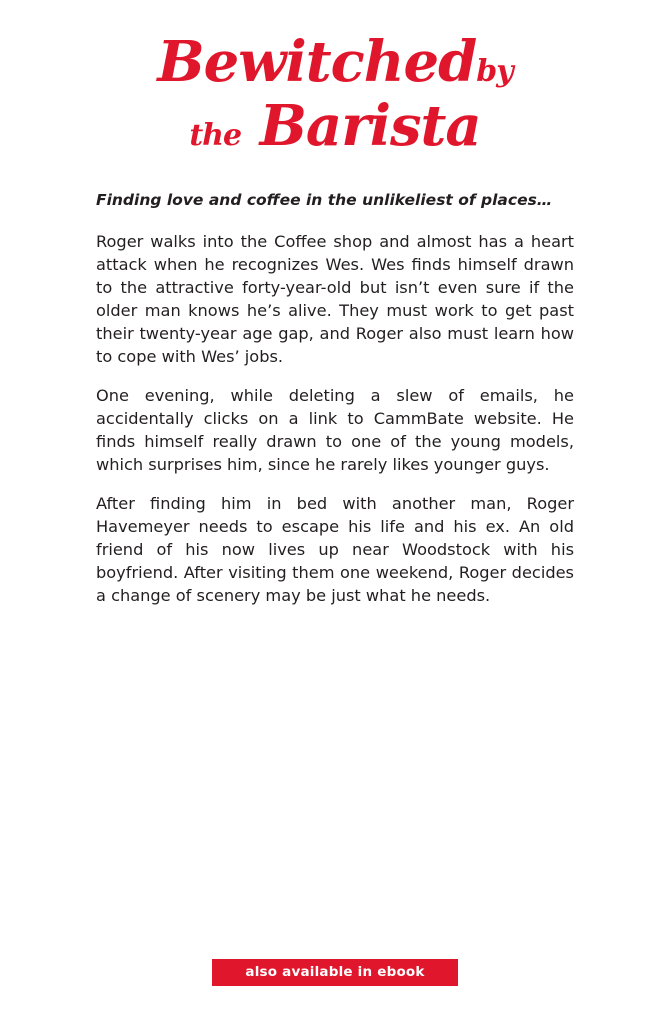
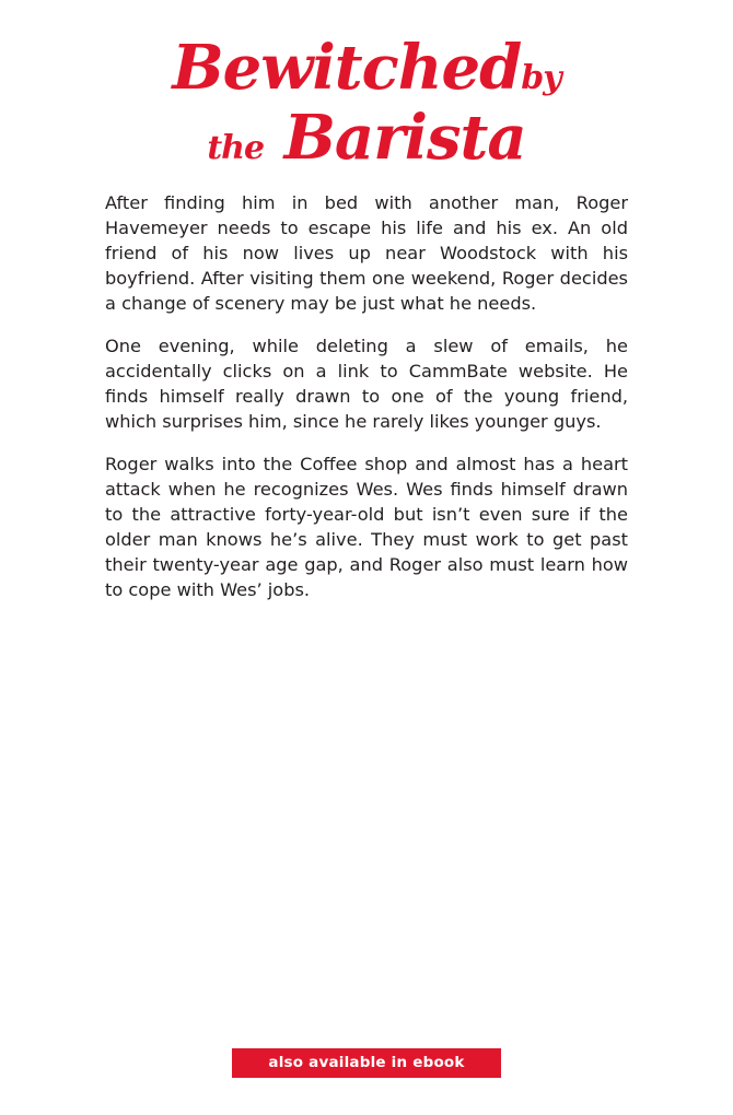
  Bewitchedby
  the Barista
- Finding love and coffee in the unlikeliest of places…
- Roger walks into the Coffee shop and almost has a heart attack when he recognizes Wes. Wes finds himself drawn to the attractive forty-year-old but isn’t even sure if the older man knows he’s alive. They must work to get past their twenty-year age gap, and Roger also must learn how to cope with Wes’ jobs.
+ After finding him in bed with another man, Roger Havemeyer needs to escape his life and his ex. An old friend of his now lives up near Woodstock with his boyfriend. After visiting them one weekend, Roger decides a change of scenery may be just what he needs.
- One evening, while deleting a slew of emails, he accidentally clicks on a link to CammBate website. He finds himself really drawn to one of the young models, which surprises him, since he rarely likes younger guys.
+ One evening, while deleting a slew of emails, he accidentally clicks on a link to CammBate website. He finds himself really drawn to one of the young friend, which surprises him, since he rarely likes younger guys.
- After finding him in bed with another man, Roger Havemeyer needs to escape his life and his ex. An old friend of his now lives up near Woodstock with his boyfriend. After visiting them one weekend, Roger decides a change of scenery may be just what he needs.
+ Roger walks into the Coffee shop and almost has a heart attack when he recognizes Wes. Wes finds himself drawn to the attractive forty-year-old but isn’t even sure if the older man knows he’s alive. They must work to get past their twenty-year age gap, and Roger also must learn how to cope with Wes’ jobs.
  also available in ebook
